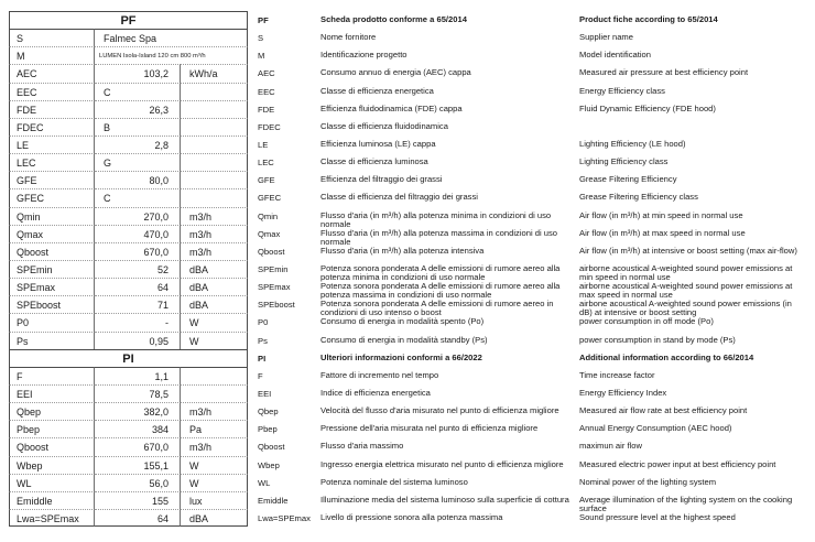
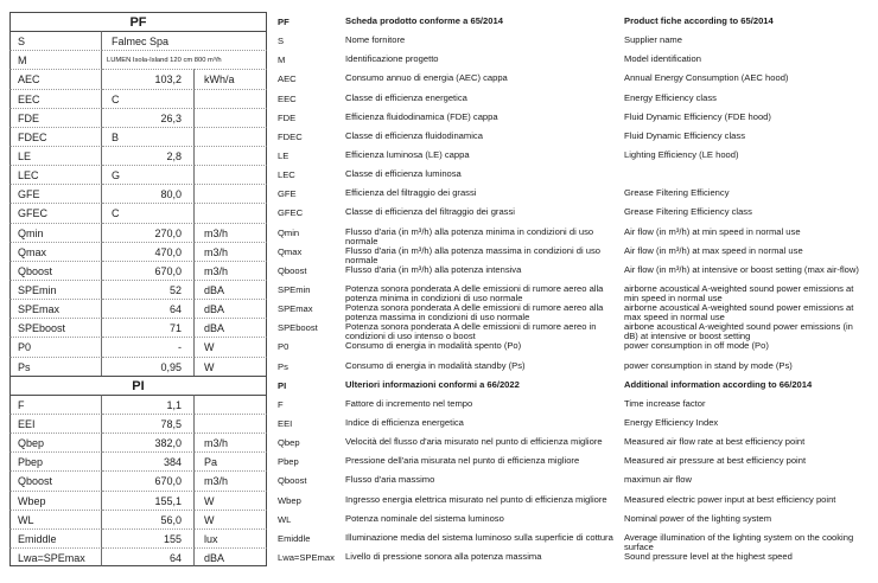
  PF
  PF
  Scheda prodotto conforme a 65/2014
  Product fiche according to 65/2014
  S
  Falmec Spa
  S
  Nome fornitore
  Supplier name
  M
  M
  Identificazione progetto
  Model identification
  AEC
  103,2
  kWh/a
  AEC
  Consumo annuo di energia (AEC) cappa
- Measured air pressure at best efficiency point
+ Annual Energy Consumption (AEC hood)
  EEC
  C
  EEC
  Classe di efficienza energetica
  Energy Efficiency class
  FDE
  26,3
  FDE
  Efficienza fluidodinamica (FDE) cappa
  Fluid Dynamic Efficiency (FDE hood)
  FDEC
  B
  FDEC
  Classe di efficienza fluidodinamica
+ Fluid Dynamic Efficiency class
  LE
  2,8
  LE
  Efficienza luminosa (LE) cappa
  Lighting Efficiency (LE hood)
  LEC
  G
  LEC
  Classe di efficienza luminosa
- Lighting Efficiency class
  GFE
  80,0
  GFE
  Efficienza del filtraggio dei grassi
  Grease Filtering Efficiency
  GFEC
  C
  GFEC
  Classe di efficienza del filtraggio dei grassi
  Grease Filtering Efficiency class
  Qmin
  270,0
  m3/h
  Qmin
  Flusso d'aria (in m³/h) alla potenza minima in condizioni di uso normale
  Air flow (in m³/h) at min speed in normal use
  Qmax
  470,0
  m3/h
  Qmax
  Flusso d'aria (in m³/h) alla potenza massima in condizioni di uso normale
  Air flow (in m³/h) at max speed in normal use
  Qboost
  670,0
  m3/h
  Qboost
  Flusso d'aria (in m³/h) alla potenza intensiva
  Air flow (in m³/h) at intensive or boost setting (max air-flow)
  SPEmin
  52
  dBA
  SPEmin
  Potenza sonora ponderata A delle emissioni di rumore aereo alla potenza minima in condizioni di uso normale
  airborne acoustical A-weighted sound power emissions at min speed in normal use
  SPEmax
  64
  dBA
  SPEmax
  Potenza sonora ponderata A delle emissioni di rumore aereo alla potenza massima in condizioni di uso normale
  airborne acoustical A-weighted sound power emissions at max speed in normal use
  SPEboost
  71
  dBA
  SPEboost
  Potenza sonora ponderata A delle emissioni di rumore aereo in condizioni di uso intenso o boost
  airbone acoustical A-weighted sound power emissions (in dB) at intensive or boost setting
  P0
  -
  W
  P0
  Consumo di energia in modalità spento (Po)
  power consumption in off mode (Po)
  Ps
  0,95
  W
  Ps
  Consumo di energia in modalità standby (Ps)
  power consumption in stand by mode (Ps)
  PI
  PI
  Ulteriori informazioni conformi a 66/2022
  Additional information according to 66/2014
  F
  1,1
  F
  Fattore di incremento nel tempo
  Time increase factor
  EEI
  78,5
  EEI
  Indice di efficienza energetica
  Energy Efficiency Index
  Qbep
  382,0
  m3/h
  Qbep
  Velocità del flusso d'aria misurato nel punto di efficienza migliore
  Measured air flow rate at best efficiency point
  Pbep
  384
  Pa
  Pbep
  Pressione dell'aria misurata nel punto di efficienza migliore
- Annual Energy Consumption (AEC hood)
+ Measured air pressure at best efficiency point
  Qboost
  670,0
  m3/h
  Qboost
  Flusso d'aria massimo
  maximun air flow
  Wbep
  155,1
  W
  Wbep
  Ingresso energia elettrica misurato nel punto di efficienza migliore
  Measured electric power input at best efficiency point
  WL
  56,0
  W
  WL
  Potenza nominale del sistema luminoso
  Nominal power of the lighting system
  Emiddle
  155
  lux
  Emiddle
  Illuminazione media del sistema luminoso sulla superficie di cottura
  Average illumination of the lighting system on the cooking surface
  Lwa=SPEmax
  64
  dBA
  Lwa=SPEmax
  Livello di pressione sonora alla potenza massima
  Sound pressure level at the highest speed
